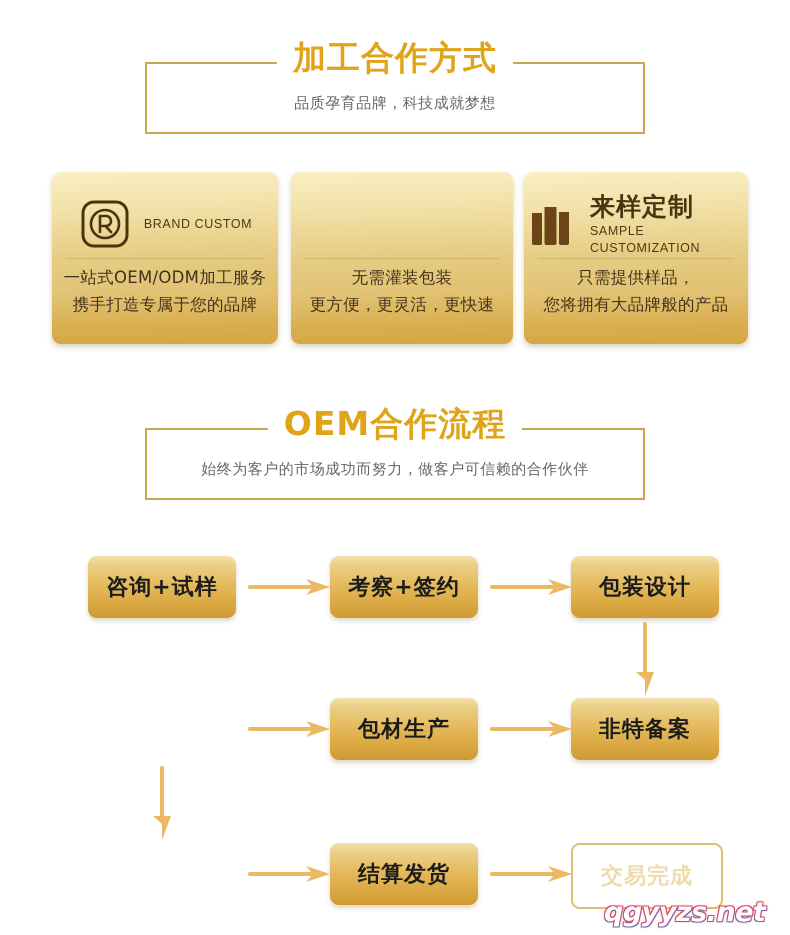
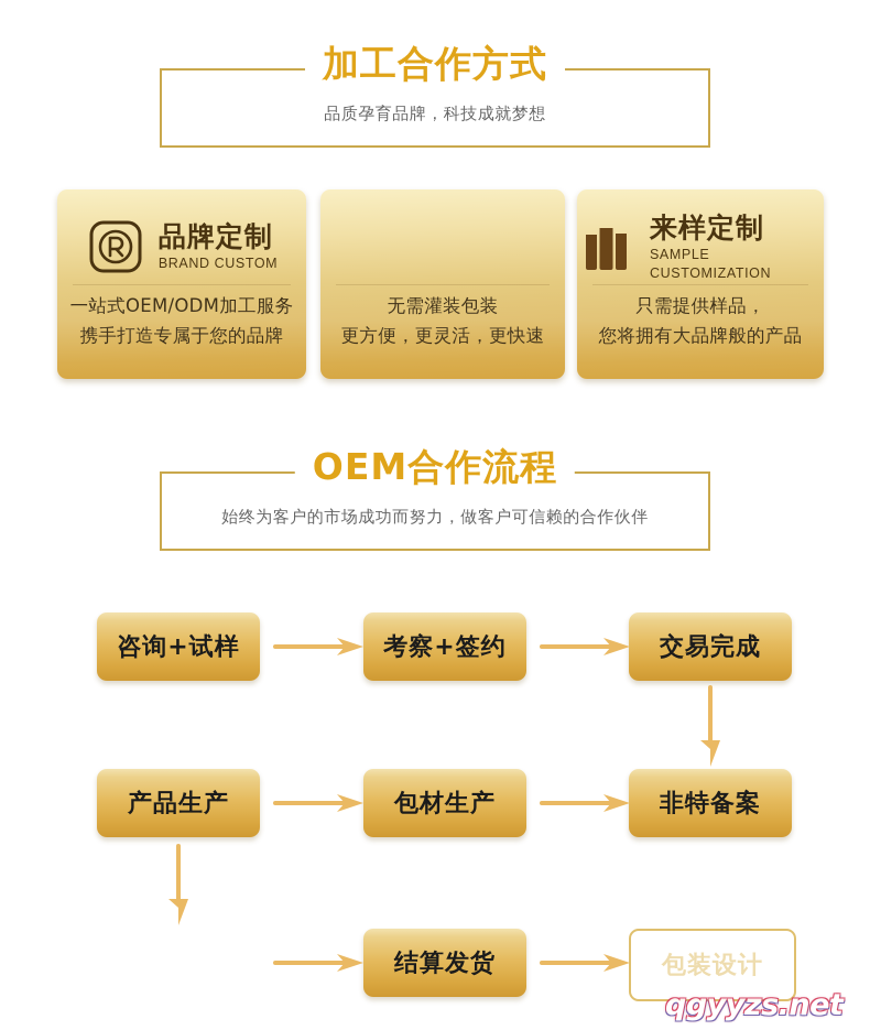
  加工合作方式
  品质孕育品牌，科技成就梦想
+ 品牌定制
  BRAND CUSTOM
  来样定制
  SAMPLE CUSTOMIZATION
  OEM合作流程
  始终为客户的市场成功而努力，做客户可信赖的合作伙伴
  咨询+试样
  考察+签约
- 包装设计
+ 交易完成
+ 产品生产
  包材生产
  非特备案
  结算发货
- 交易完成
+ 包装设计
  qgyyzs.net
